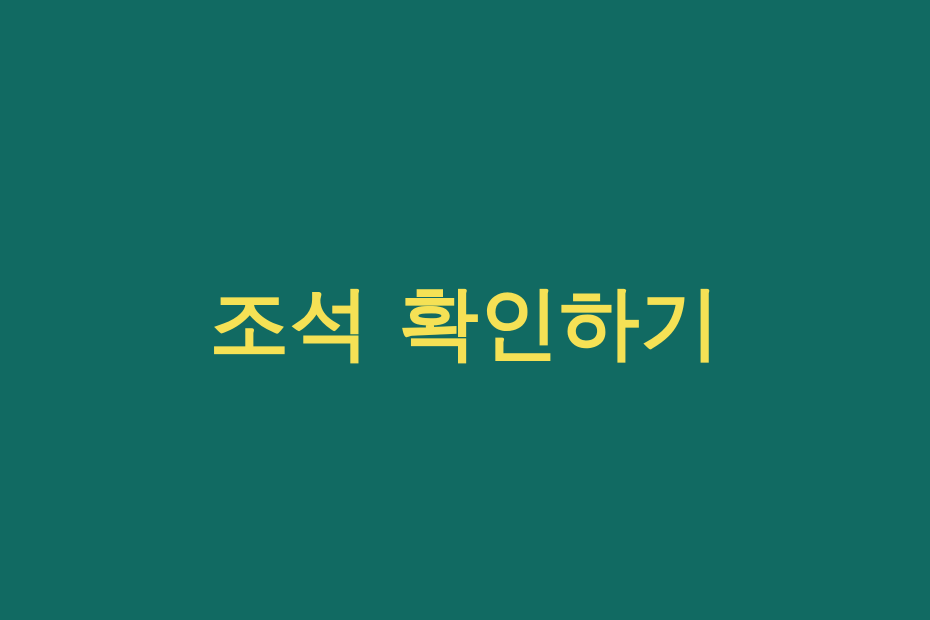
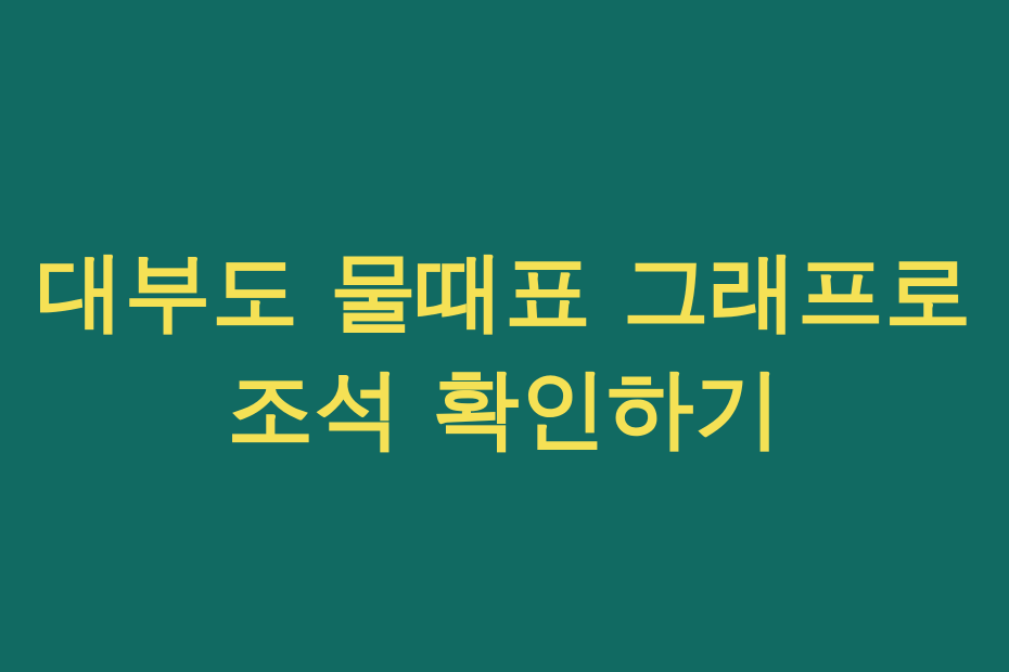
+ 대부도 물때표 그래프로
  조석 확인하기
